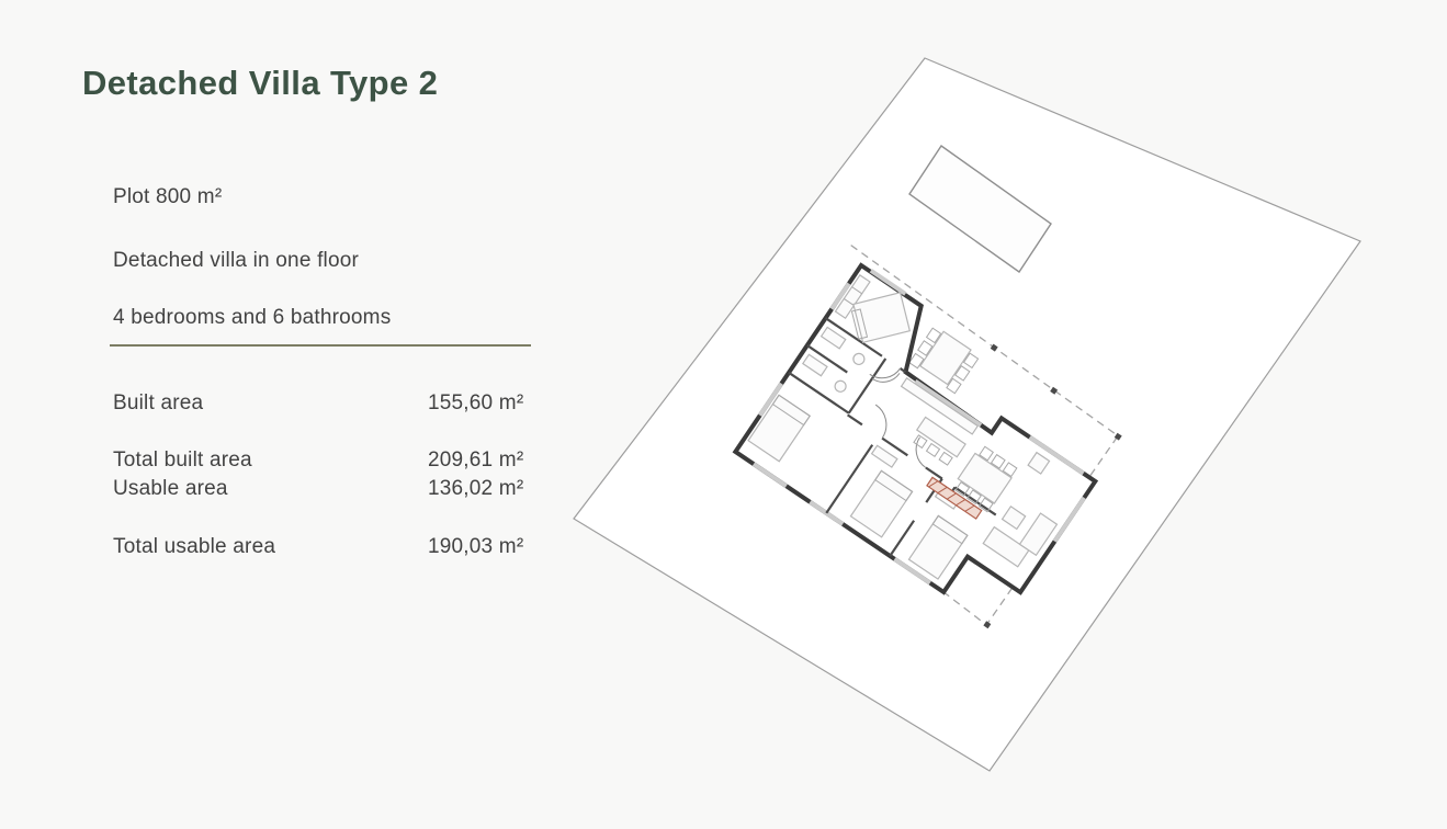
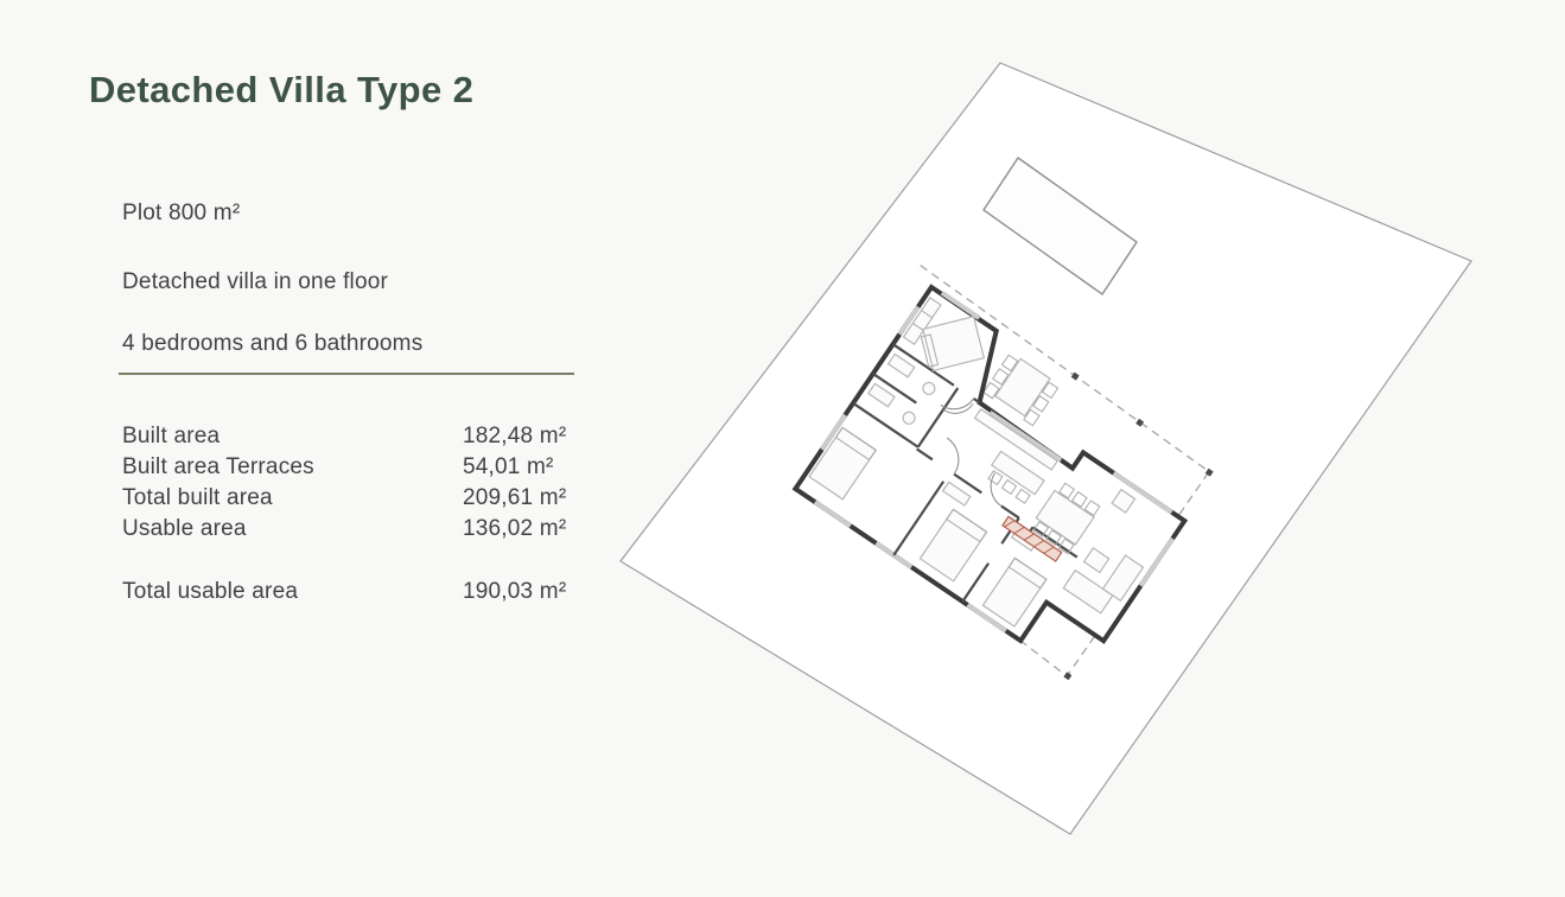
  Detached Villa Type 2
  Plot 800 m²
  Detached villa in one floor
  4 bedrooms and 6 bathrooms
  Built area
- 155,60 m²
+ 182,48 m²
+ Built area Terraces
+ 54,01 m²
  Total built area
  209,61 m²
  Usable area
  136,02 m²
  Total usable area
  190,03 m²
